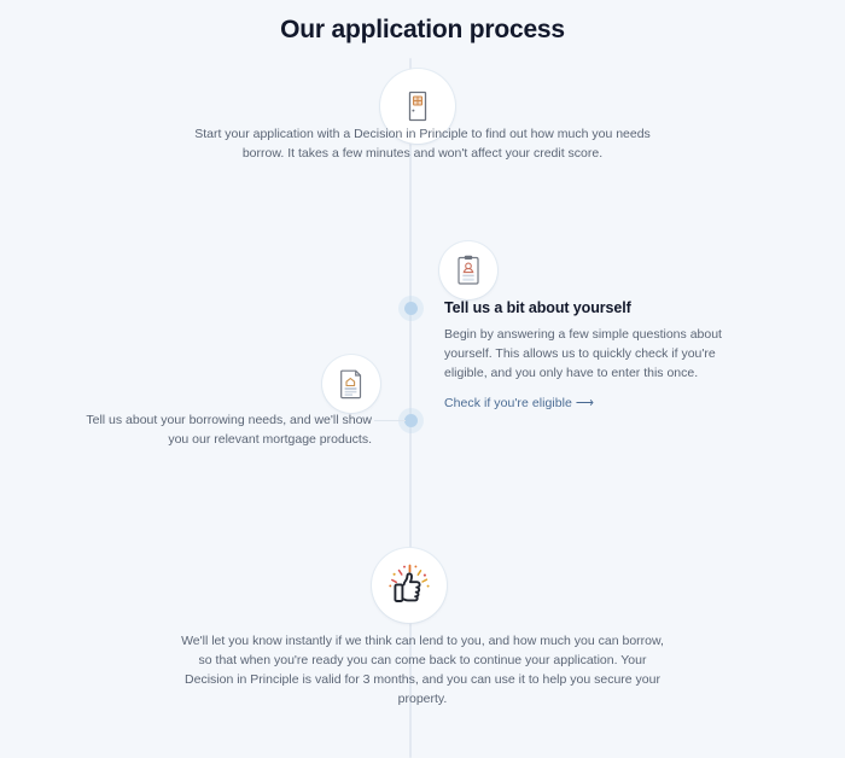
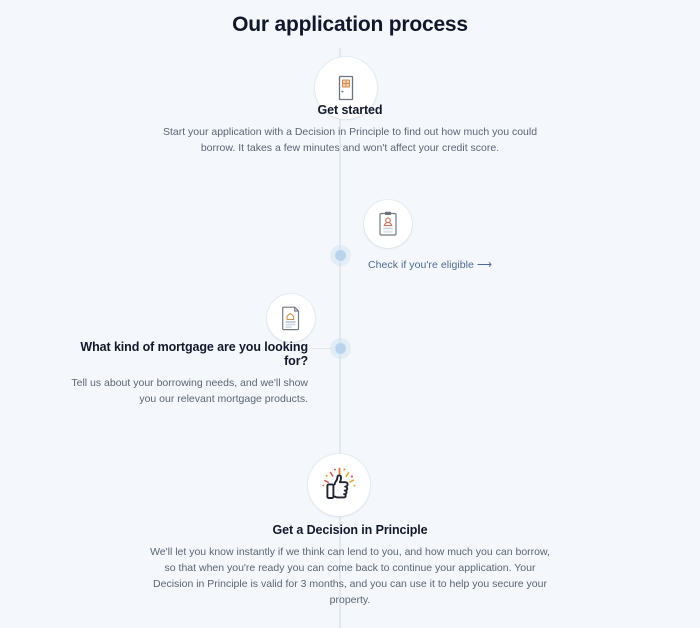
  Our application process
+ Get started
- Start your application with a Decision in Principle to find out how much you needs borrow. It takes a few minutes and won't affect your credit score.
+ Start your application with a Decision in Principle to find out how much you could borrow. It takes a few minutes and won't affect your credit score.
- Tell us a bit about yourself
- Begin by answering a few simple questions about yourself. This allows us to quickly check if you're eligible, and you only have to enter this once.
  Check if you're eligible ⟶
+ What kind of mortgage are you looking for?
  Tell us about your borrowing needs, and we'll show you our relevant mortgage products.
+ Get a Decision in Principle
  We'll let you know instantly if we think can lend to you, and how much you can borrow, so that when you're ready you can come back to continue your application. Your Decision in Principle is valid for 3 months, and you can use it to help you secure your property.
